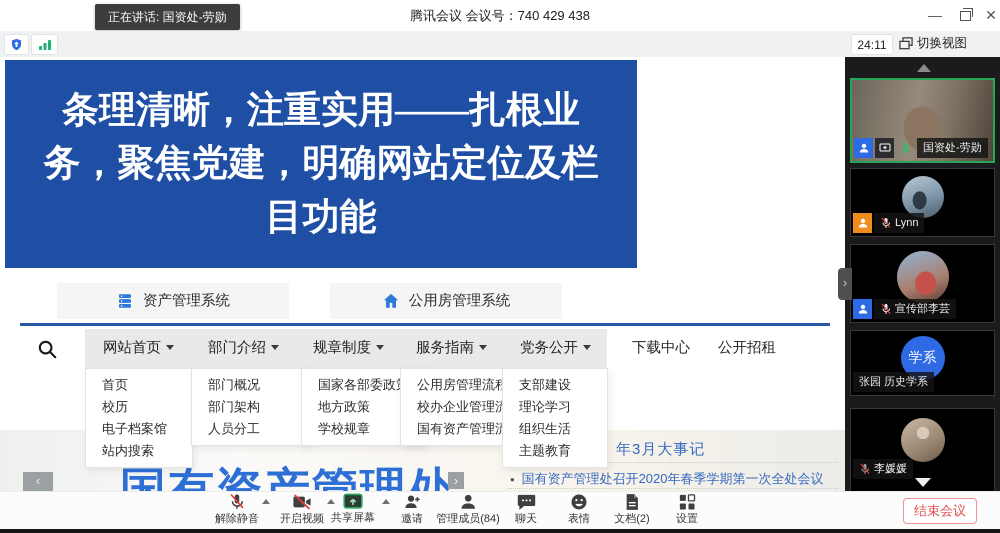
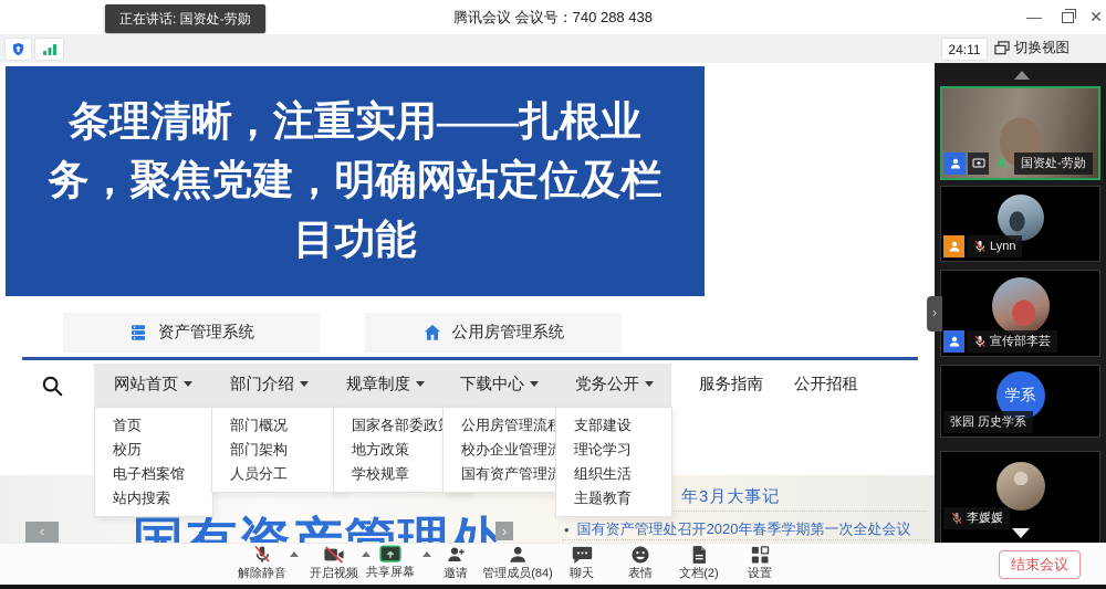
  正在讲话: 国资处-劳勋
- 腾讯会议 会议号：740 429 438
+ 腾讯会议 会议号：740 288 438
  —
  ✕
  24:11
  切换视图
  条理清晰，注重实用——扎根业务，聚焦党建，明确网站定位及栏目功能
  资产管理系统
  公用房管理系统
  网站首页
  部门介绍
  规章制度
- 服务指南
+ 下载中心
  党务公开
- 下载中心
+ 服务指南
  公开招租
  国有资产管理处
  ‹
  ›
  年3月大事记
  •
  国有资产管理处召开2020年春季学期第一次全处会议
  首页
  校历
  电子档案馆
  站内搜索
  部门概况
  部门架构
  人员分工
  国家各部委政
  地方政策
  学校规章
  公用房管理流
  校办企业管理
  国有资产管理
  支部建设
  理论学习
  组织生活
  主题教育
  国资处-劳勋
  Lynn
  宣传部李芸
  学系
  张园 历史学系
  李媛媛
  ›
  解除静音
  开启视频
  共享屏幕
  邀请
  管理成员(84)
  聊天
  表情
  文档(2)
  设置
  结束会议
